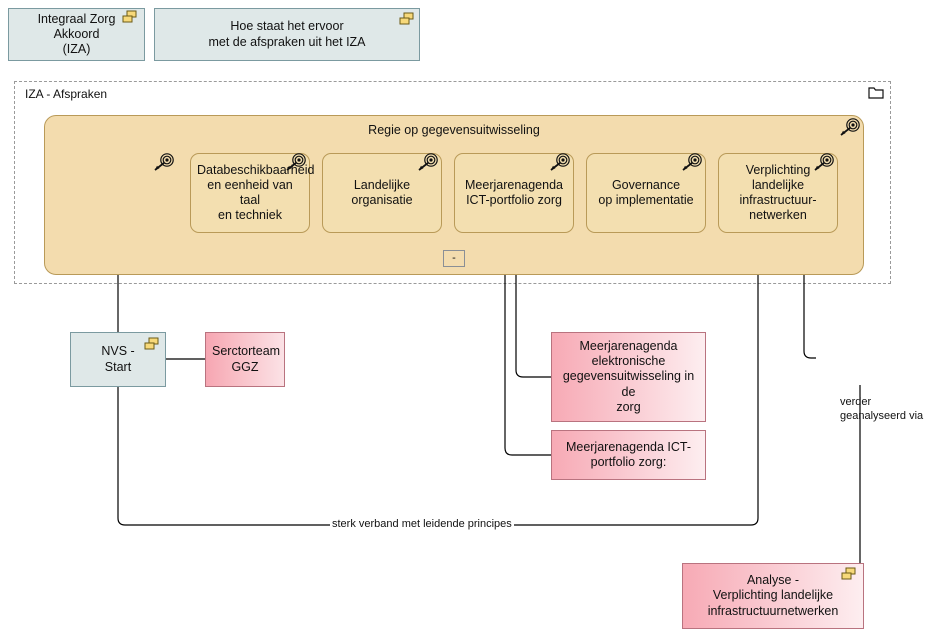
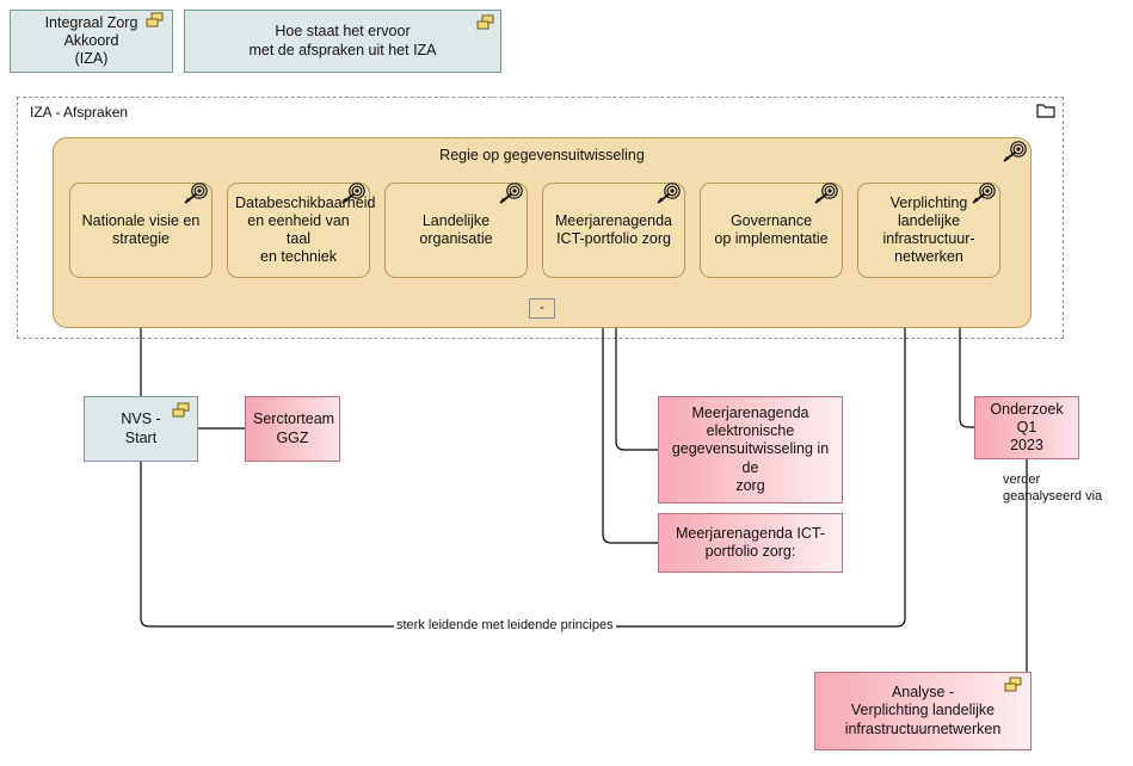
  Integraal Zorg Akkoord
  (IZA)
  Hoe staat het ervoor
  met de afspraken uit het IZA
  IZA - Afspraken
  Regie op gegevensuitwisseling
+ Nationale visie en
+ strategie
  Databeschikbaahed
  en eenheid van taal
  en techniek
  Landelijke
  organisatie
  Meerjarenagenda
  ICT-portfolio zorg
  Governance
  op implementatie
  Verplichting
  landelijke
  infrastructuur-
  netwerken
  -
  NVS -
  Start
  Serctorteam
  GGZ
  Meerjarenagenda
  elektronische
  gegevensuitwisseling in de
  zorg
  Meerjarenagenda ICT-
  portfolio zorg:
+ Onderzoek Q1
+ 2023
  Analyse -
  Verplichting landelijke
  infrastructuurnetwerken
  verder
  geanalyseerd via
- sterk verband met leidende principes
+ sterk leidende met leidende principes
